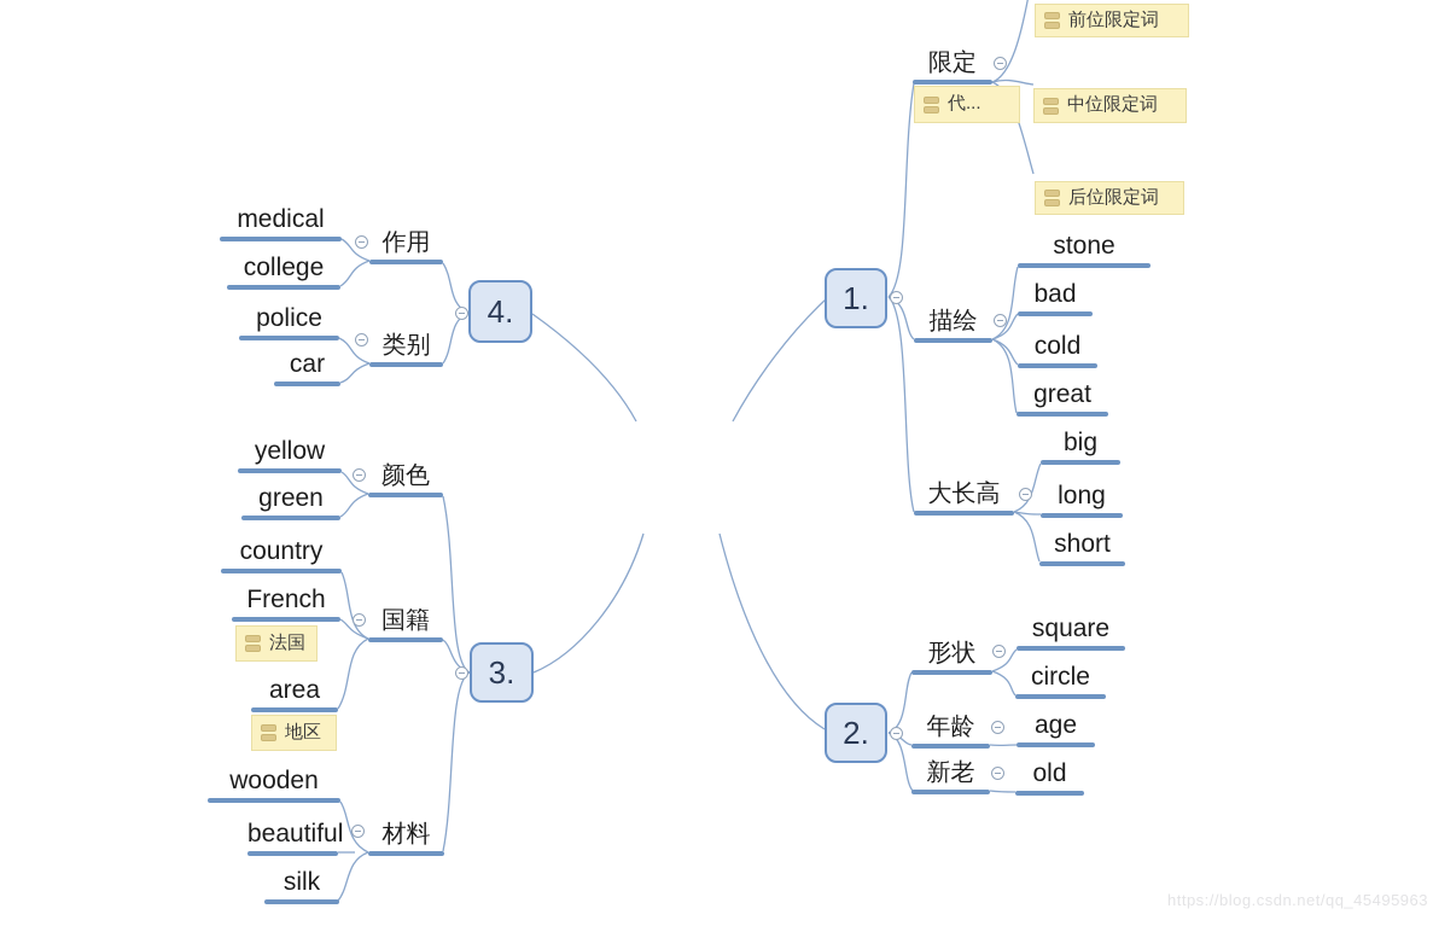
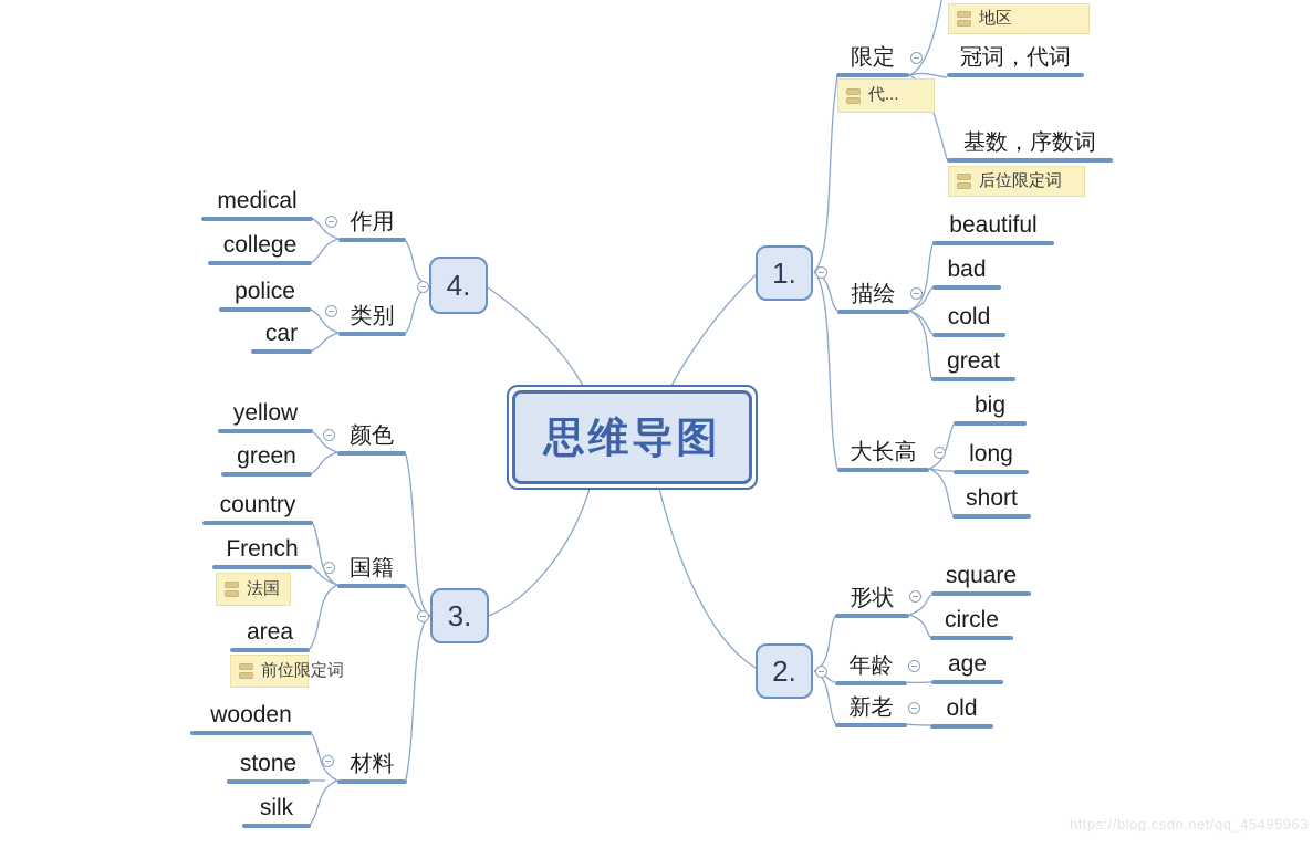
+ 思维导图
  1.
  2.
  3.
  4.
  限定
+ 冠词，代词
+ 基数，序数词
- 前位限定词
+ 地区
  代...
- 中位限定词
  后位限定词
  描绘
- stone
+ beautiful
  bad
  cold
  great
  大长高
  big
  long
  short
  形状
  square
  circle
  年龄
  age
  新老
  old
  颜色
  yellow
  green
  国籍
  country
  French
  法国
  area
- 地区
+ 前位限定词
  材料
  wooden
- beautiful
+ stone
  silk
  作用
  medical
  college
  类别
  police
  car
  https://blog.csdn.net/qq_45495963
